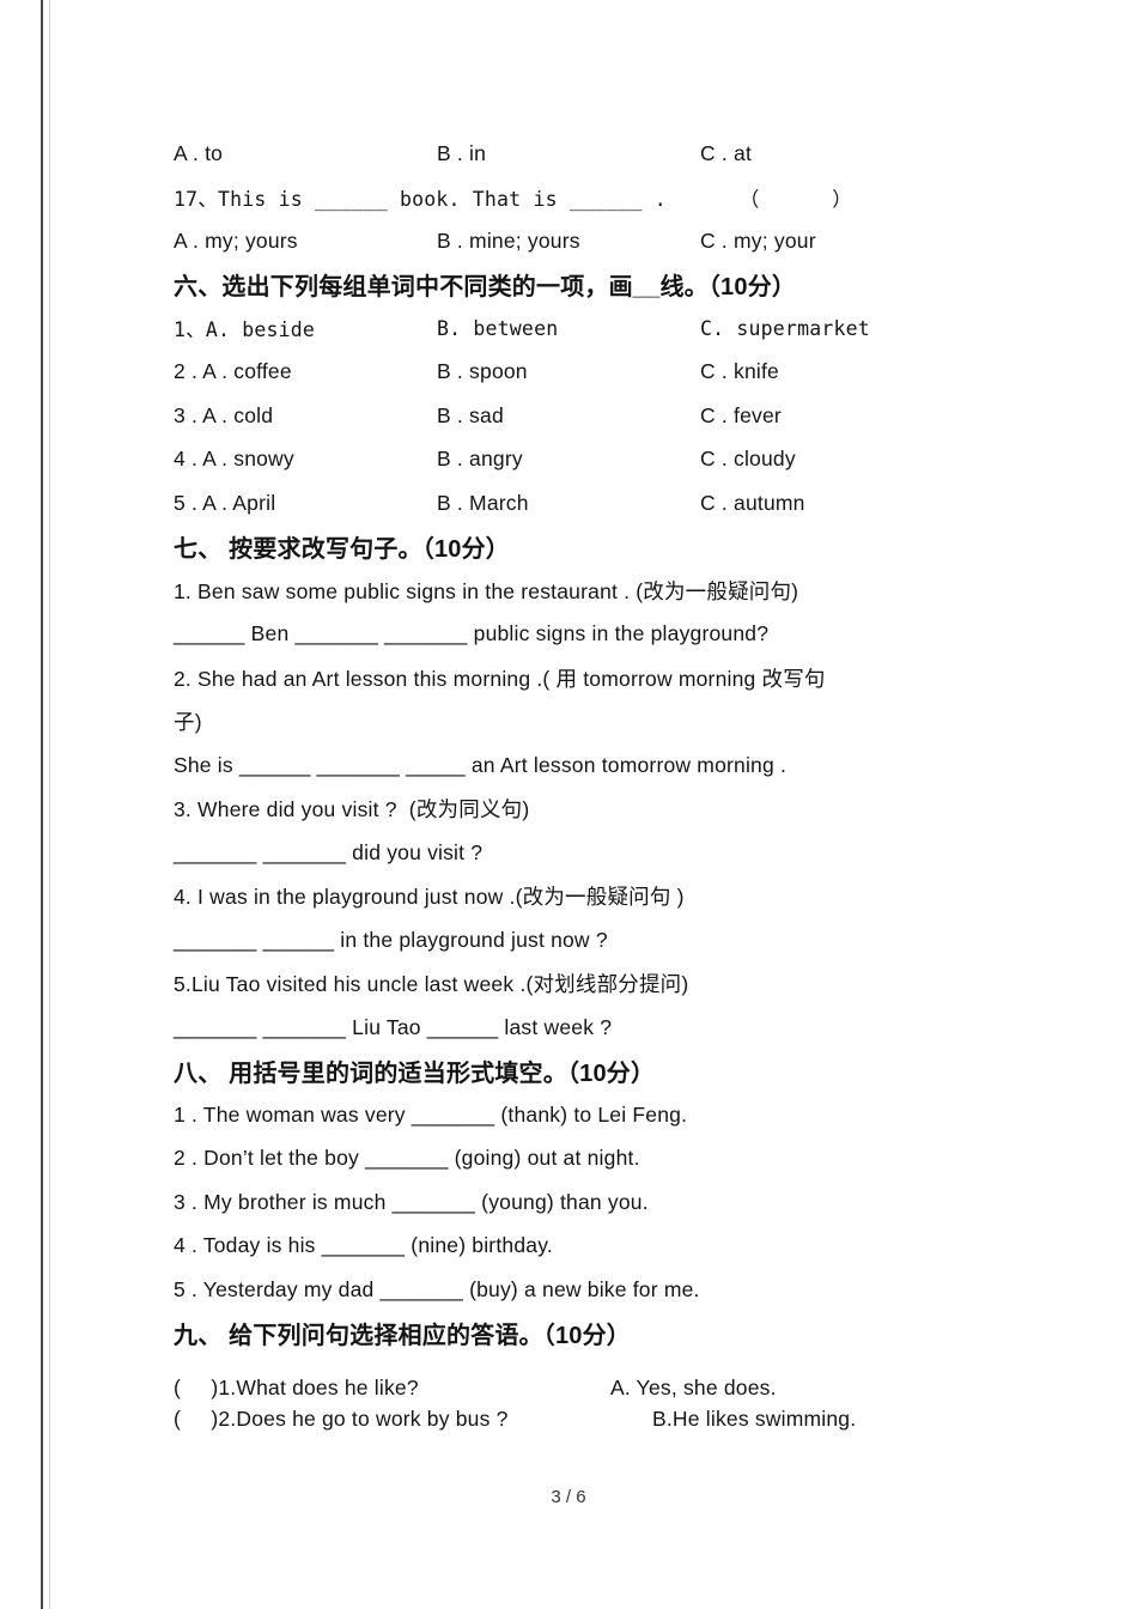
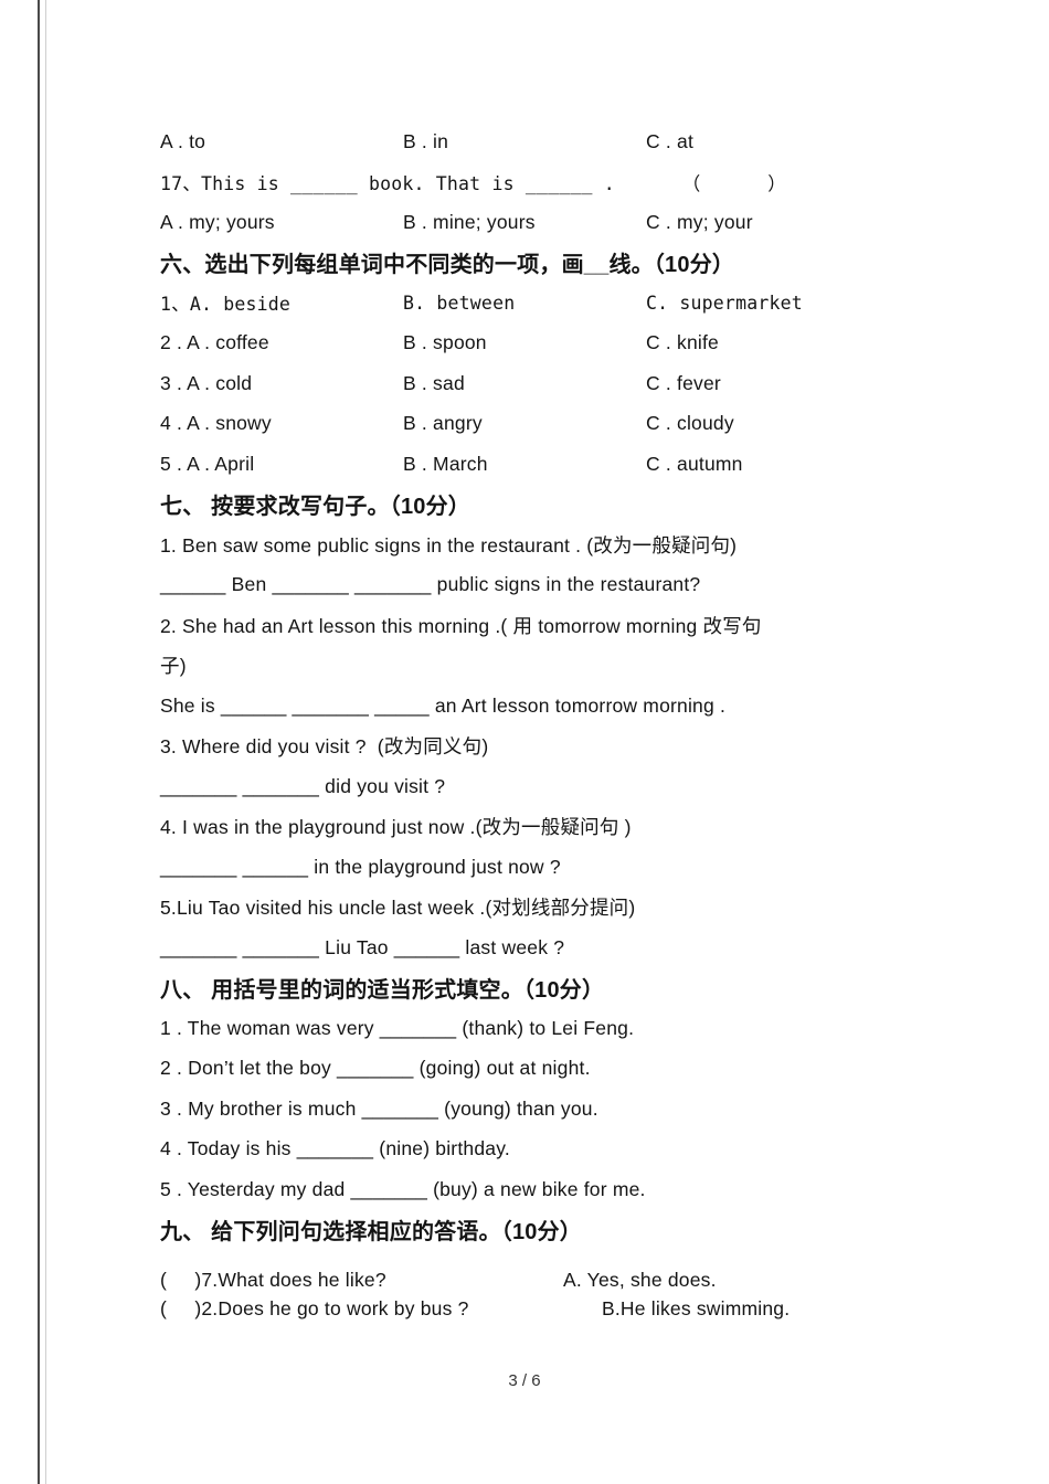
  A . to
  B . in
  C . at
  17、This is ______ book. That is ______ . （ ）
  A . my; yours
  B . mine; yours
  C . my; your
  六、选出下列每组单词中不同类的一项，画__线。（10分）
  1、A. beside
  B. between
  C. supermarket
  2 . A . coffee
  B . spoon
  C . knife
  3 . A . cold
  B . sad
  C . fever
  4 . A . snowy
  B . angry
  C . cloudy
  5 . A . April
  B . March
  C . autumn
  七、 按要求改写句子。（10分）
  1. Ben saw some public signs in the restaurant . (改为一般疑问句)
- ______ Ben _______ _______ public signs in the playground?
+ ______ Ben _______ _______ public signs in the restaurant?
  2. She had an Art lesson this morning .( 用 tomorrow morning 改写句
  子)
  She is ______ _______ _____ an Art lesson tomorrow morning .
  3. Where did you visit ? (改为同义句)
  _______ _______ did you visit ?
  4. I was in the playground just now .(改为一般疑问句 )
  _______ ______ in the playground just now ?
  5.Liu Tao visited his uncle last week .(对划线部分提问)
  _______ _______ Liu Tao ______ last week ?
  八、 用括号里的词的适当形式填空。（10分）
  1 . The woman was very _______ (thank) to Lei Feng.
  2 . Don’t let the boy _______ (going) out at night.
  3 . My brother is much _______ (young) than you.
  4 . Today is his _______ (nine) birthday.
  5 . Yesterday my dad _______ (buy) a new bike for me.
  九、 给下列问句选择相应的答语。（10分）
- ( )1.What does he like?
+ ( )7.What does he like?
  A. Yes, she does.
  ( )2.Does he go to work by bus ?
  B.He likes swimming.
  3 / 6
